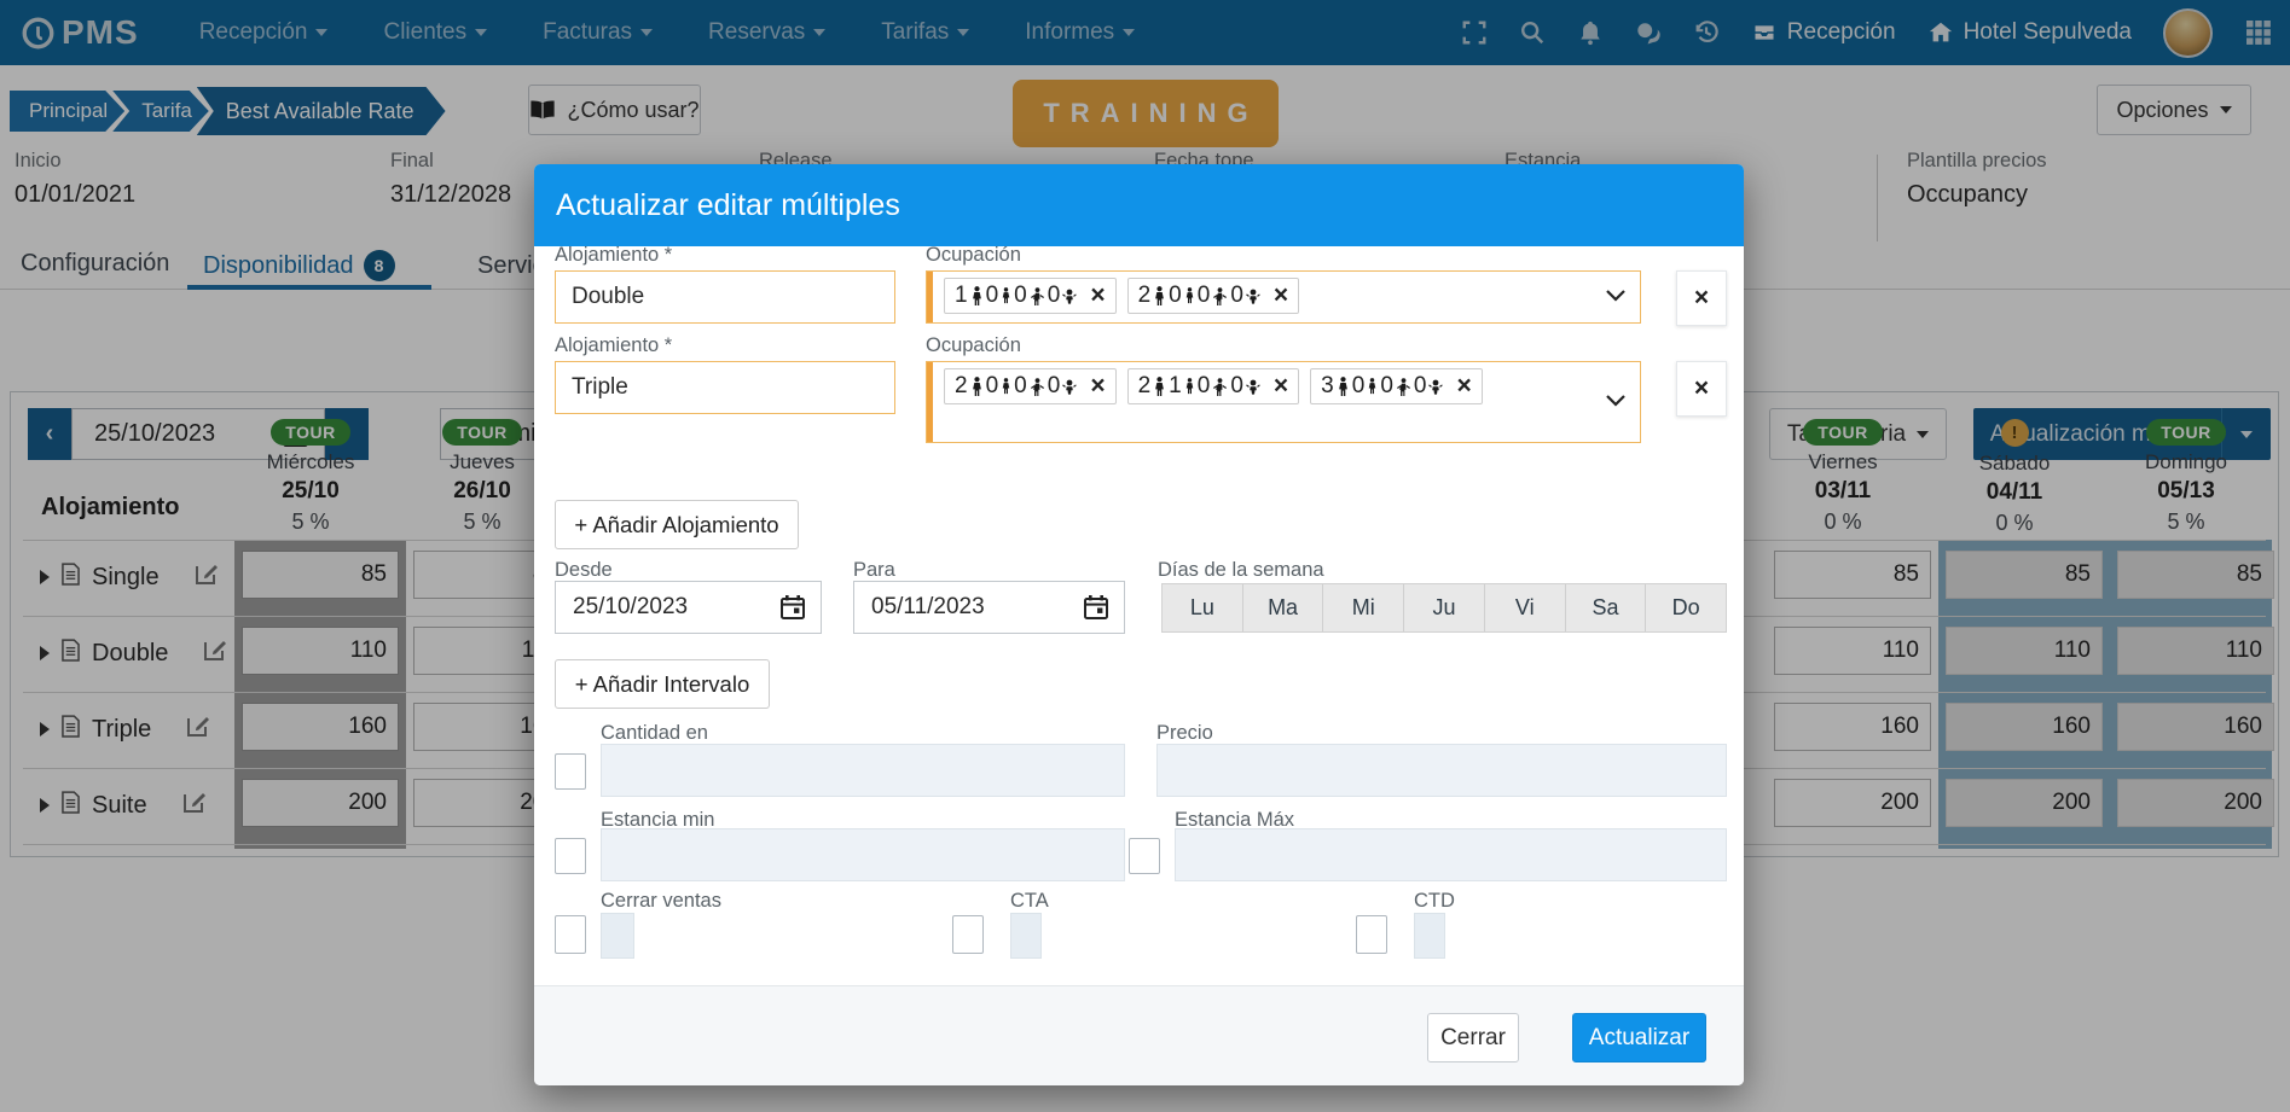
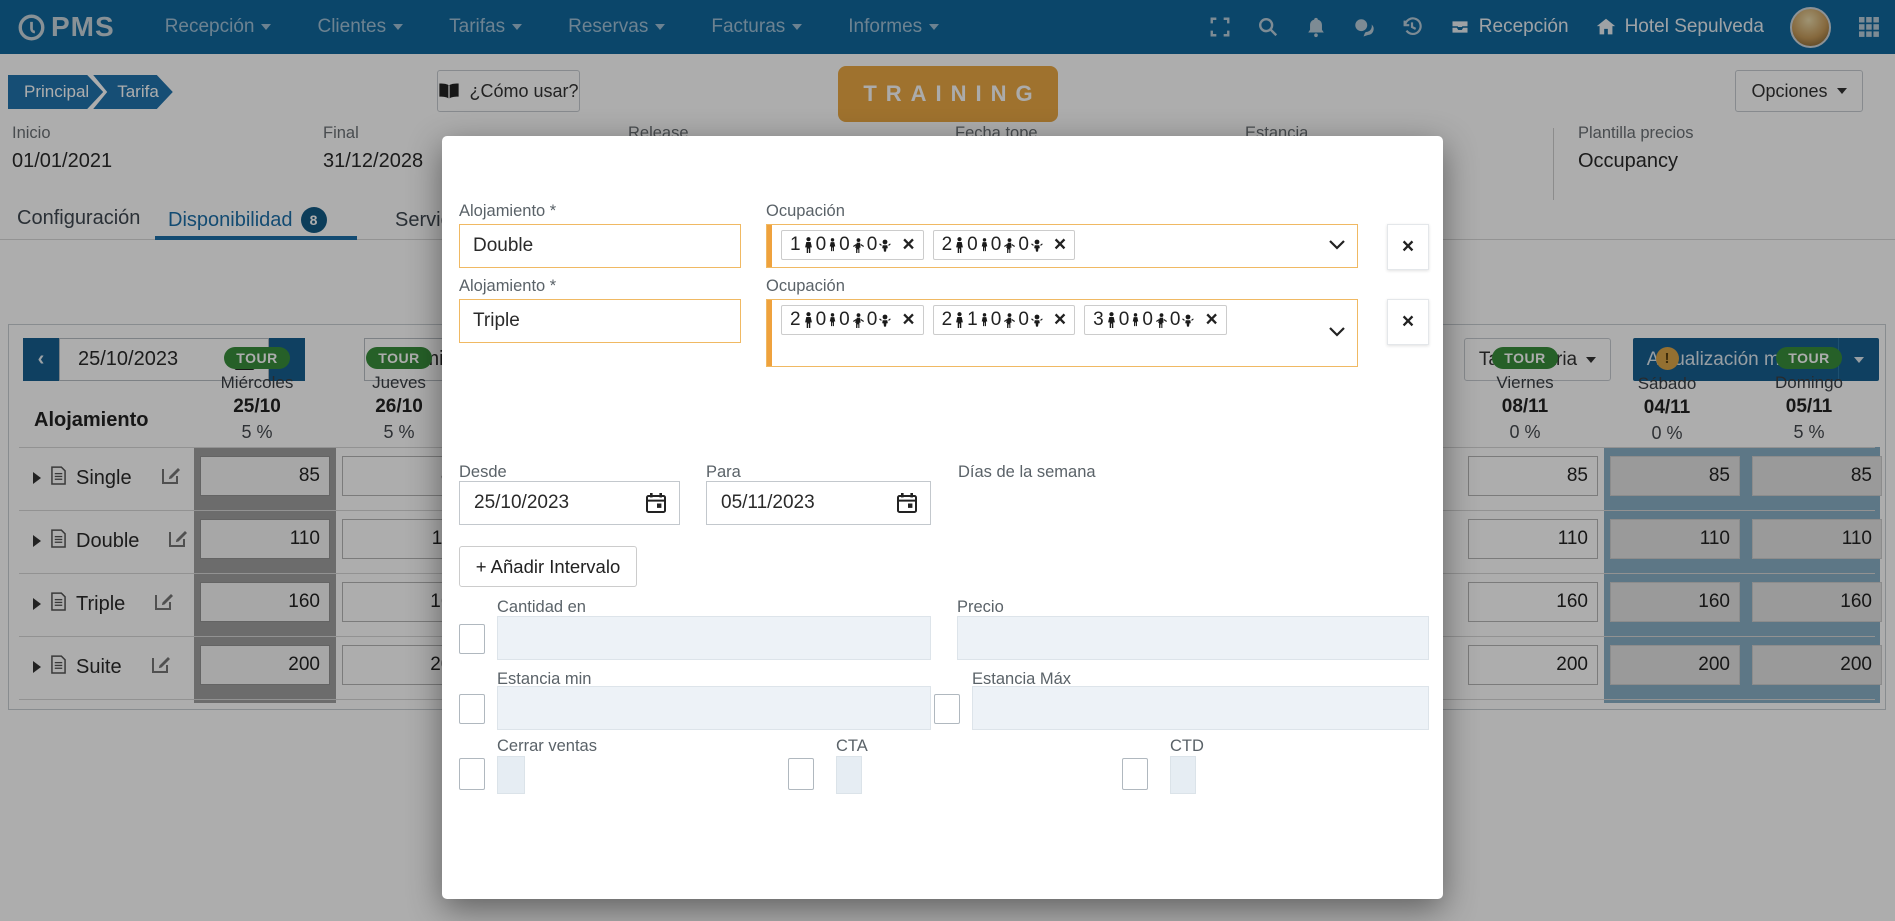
  PMS
  Recepción
  Clientes
- Facturas
+ Tarifas
  Reservas
- Tarifas
+ Facturas
  Informes
  Recepción
  Hotel Sepulveda
  Principal
  Tarifa
- Best Available Rate
  ¿Cómo usar?
  TRAINING
  Opciones
  Inicio
  01/01/2021
  Final
  31/12/2028
  Release
  Fecha tope
  Estancia
  Plantilla precios
  Occupancy
  Configuración
  Disponibilidad
  8
  ‹
  25/10/2023
  Alojamiento
  TOUR
  Miércoles
  25/10
  5 %
  TOUR
  Jueves
  26/10
  5 %
  TOUR
  Viernes
- 03/11
+ 08/11
  0 %
  !
  Sábado
  04/11
  0 %
  TOUR
  Domingo
- 05/13
+ 05/11
  5 %
  Single
  85
  85
  85
  85
  Double
  110
  110
  110
  110
  Triple
  160
  160
  160
  160
  Suite
  200
  200
  200
  200
- Actualizar editar múltiples
  Alojamiento *
  Double
  Ocupación
  1
  0
  0
  0
  ×
  2
  0
  0
  0
  ×
  ×
  Alojamiento *
  Triple
  Ocupación
  2
  0
  0
  0
  ×
  2
  1
  0
  0
  ×
  3
  0
  0
  0
  ×
  ×
- + Añadir Alojamiento
  Desde
  25/10/2023
  Para
  05/11/2023
  Días de la semana
- Lu
- Ma
- Mi
- Ju
- Vi
- Sa
- Do
  + Añadir Intervalo
  Cantidad en
  Precio
  Estancia min
  Estancia Máx
  Cerrar ventas
  CTA
  CTD
- Cerrar
- Actualizar
